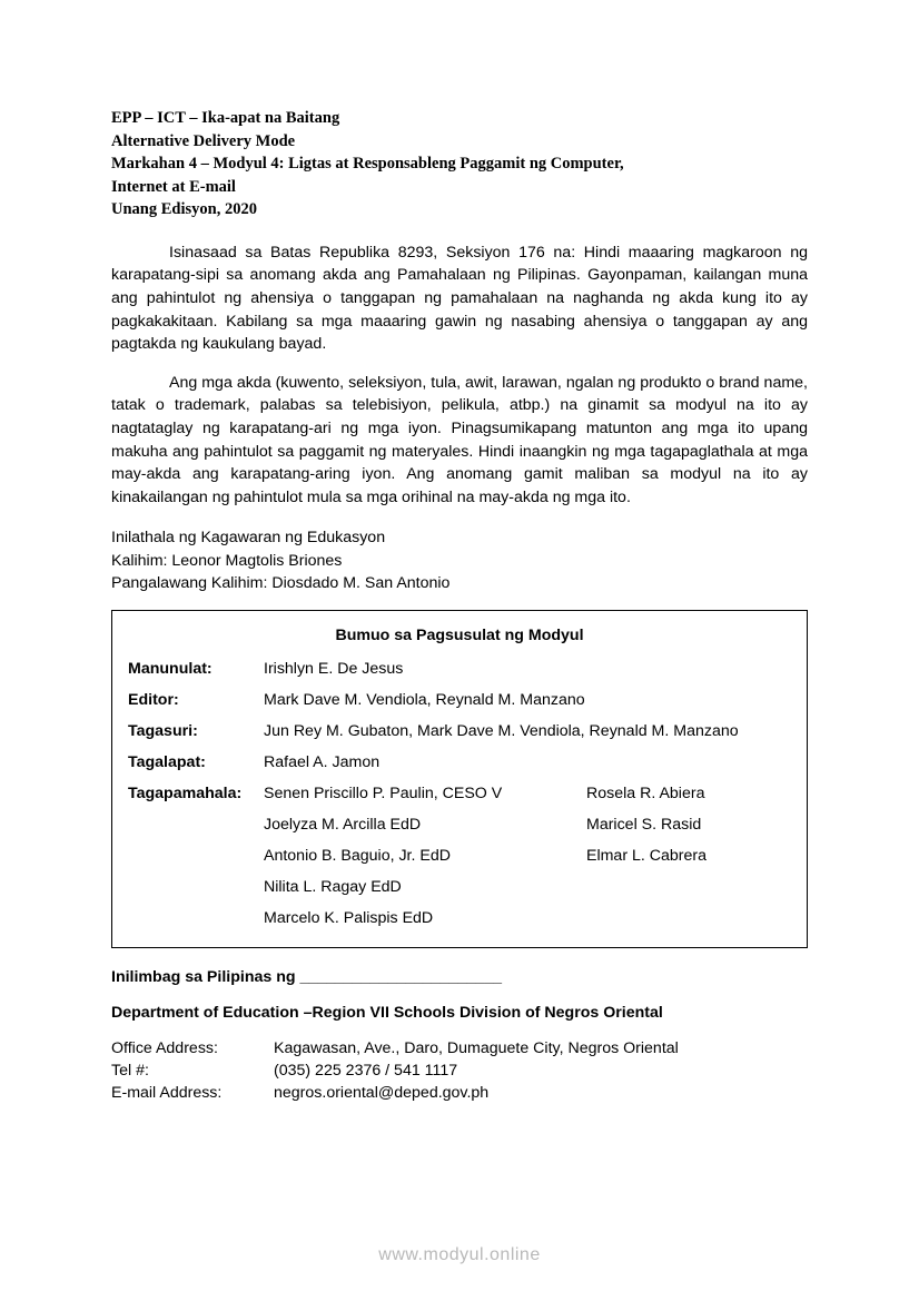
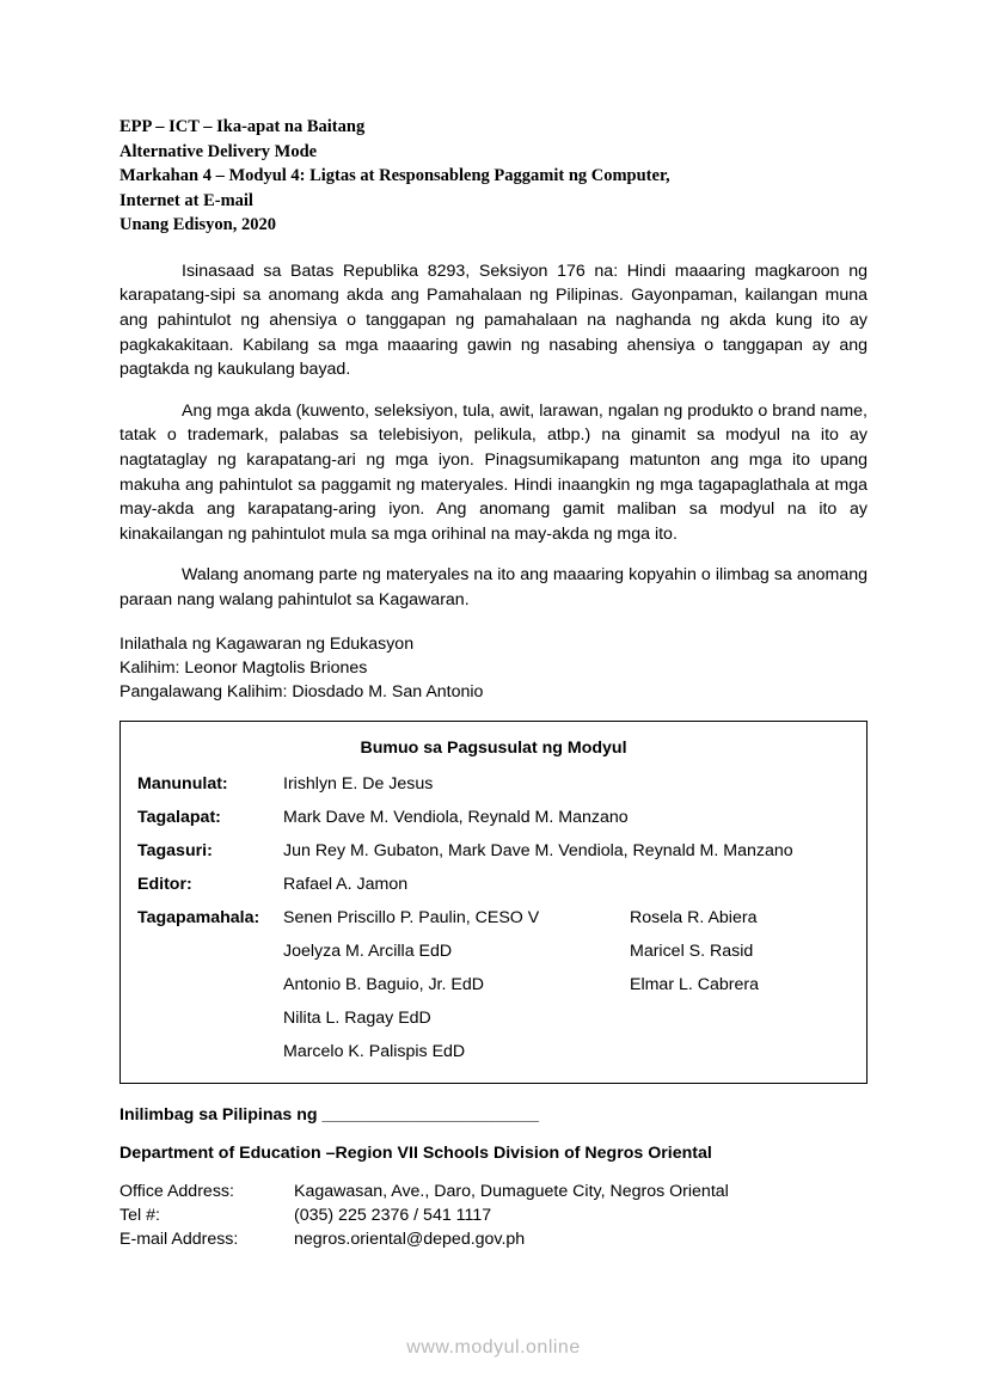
  EPP – ICT – Ika-apat na Baitang
  Alternative Delivery Mode
  Markahan 4 – Modyul 4: Ligtas at Responsableng Paggamit ng Computer,
  Internet at E-mail
  Unang Edisyon, 2020
  Isinasaad sa Batas Republika 8293, Seksiyon 176 na: Hindi maaaring magkaroon ng karapatang-sipi sa anomang akda ang Pamahalaan ng Pilipinas. Gayonpaman, kailangan muna ang pahintulot ng ahensiya o tanggapan ng pamahalaan na naghanda ng akda kung ito ay pagkakakitaan. Kabilang sa mga maaaring gawin ng nasabing ahensiya o tanggapan ay ang pagtakda ng kaukulang bayad.
  Ang mga akda (kuwento, seleksiyon, tula, awit, larawan, ngalan ng produkto o brand name, tatak o trademark, palabas sa telebisiyon, pelikula, atbp.) na ginamit sa modyul na ito ay nagtataglay ng karapatang-ari ng mga iyon. Pinagsumikapang matunton ang mga ito upang makuha ang pahintulot sa paggamit ng materyales. Hindi inaangkin ng mga tagapaglathala at mga may-akda ang karapatang-aring iyon. Ang anomang gamit maliban sa modyul na ito ay kinakailangan ng pahintulot mula sa mga orihinal na may-akda ng mga ito.
+ Walang anomang parte ng materyales na ito ang maaaring kopyahin o ilimbag sa anomang paraan nang walang pahintulot sa Kagawaran.
  Inilathala ng Kagawaran ng Edukasyon
  Kalihim: Leonor Magtolis Briones
  Pangalawang Kalihim: Diosdado M. San Antonio
  Bumuo sa Pagsusulat ng Modyul
  Manunulat:
  Irishlyn E. De Jesus
- Editor:
+ Tagalapat:
  Mark Dave M. Vendiola, Reynald M. Manzano
  Tagasuri:
  Jun Rey M. Gubaton, Mark Dave M. Vendiola, Reynald M. Manzano
- Tagalapat:
+ Editor:
  Rafael A. Jamon
  Tagapamahala:
  Senen Priscillo P. Paulin, CESO V
  Rosela R. Abiera
  Joelyza M. Arcilla EdD
  Maricel S. Rasid
  Antonio B. Baguio, Jr. EdD
  Elmar L. Cabrera
  Nilita L. Ragay EdD
  Marcelo K. Palispis EdD
  Inilimbag sa Pilipinas ng _______________________
  Department of Education –Region VII Schools Division of Negros Oriental
  Office Address:
  Kagawasan, Ave., Daro, Dumaguete City, Negros Oriental
  Tel #:
  (035) 225 2376 / 541 1117
  E-mail Address:
  negros.oriental@deped.gov.ph
  www.modyul.online
